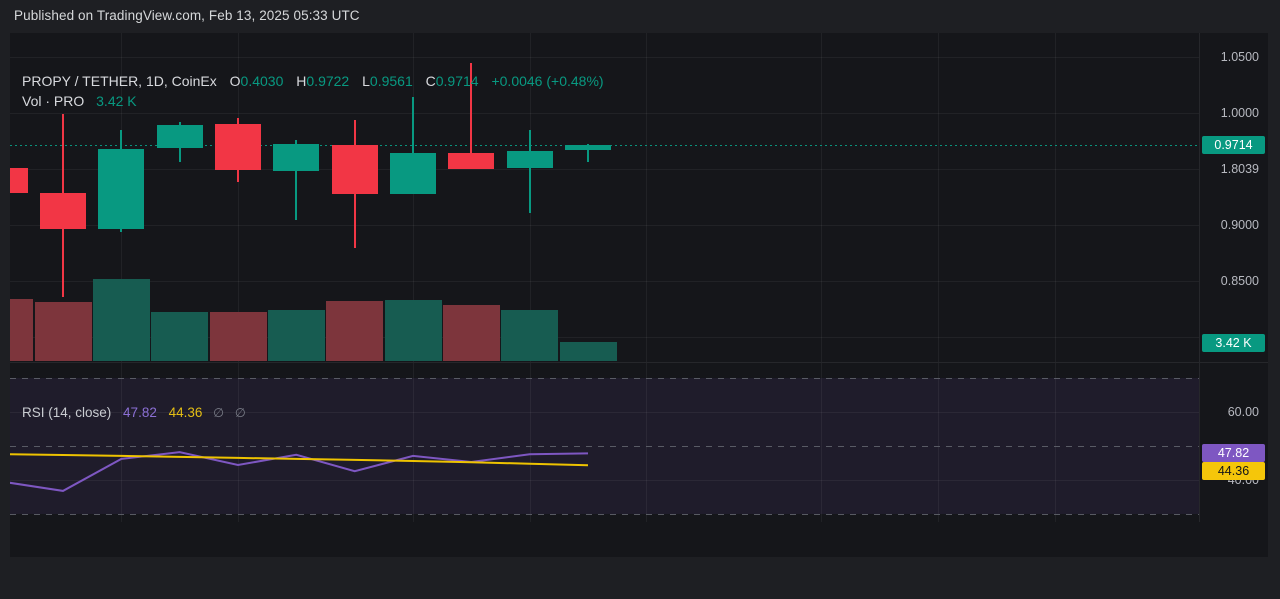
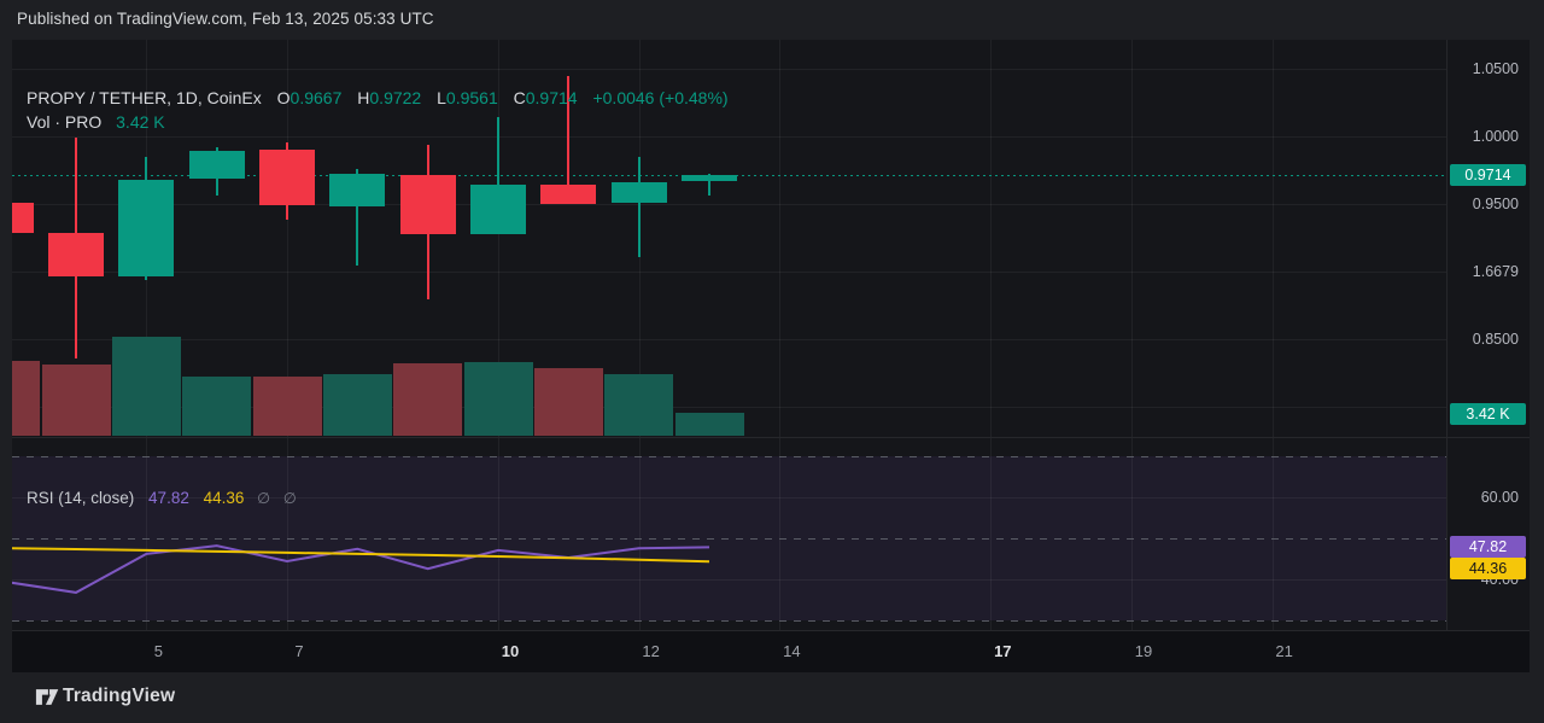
  Published on TradingView.com, Feb 13, 2025 05:33 UTC
  0.9714
  3.42 K
  47.82
  44.36
  1.0500
  1.0000
- 1.8039
+ 0.9500
- 0.9000
+ 1.6679
  0.8500
  60.00
+ 5
+ 7
+ 10
+ 12
+ 14
+ 17
+ 19
+ 21
- PROPY / TETHER, 1D, CoinEx O0.4030 H0.9722 L0.9561 C0.9714 +0.0046 (+0.48%)
+ PROPY / TETHER, 1D, CoinEx O0.9667 H0.9722 L0.9561 C0.9714 +0.0046 (+0.48%)
  Vol · PRO 3.42 K
  RSI (14, close) 47.82 44.36 ∅ ∅
+ TradingView
